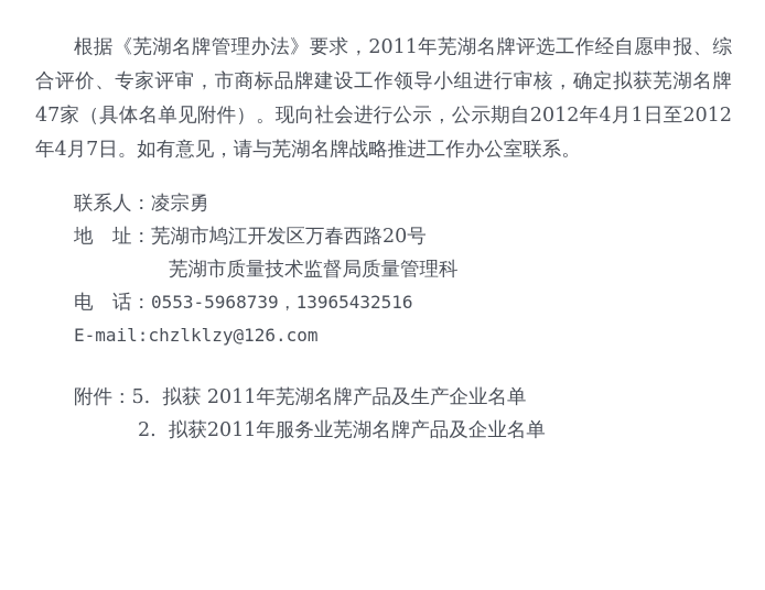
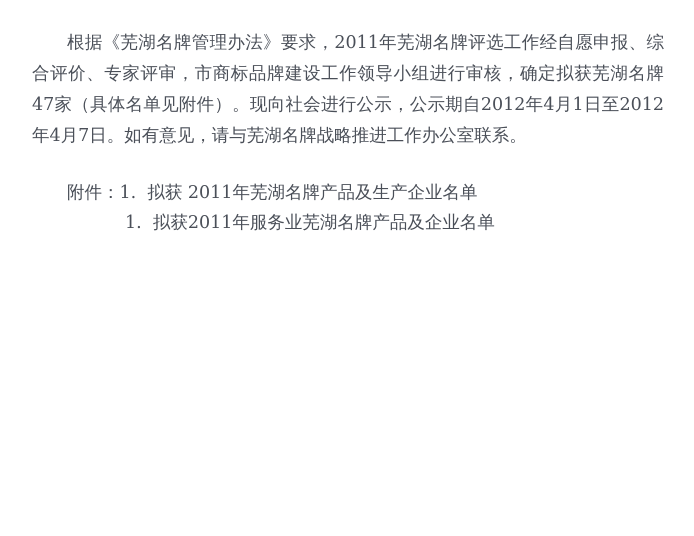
  根据《芜湖名牌管理办法》要求，2011年芜湖名牌评选工作经自愿申报、综合评价、专家评审，市商标品牌建设工作领导小组进行审核，确定拟获芜湖名牌47家（具体名单见附件）。现向社会进行公示，公示期自2012年4月1日至2012年4月7日。如有意见，请与芜湖名牌战略推进工作办公室联系。
- 联系人：凌宗勇
- 地 址：芜湖市鸠江开发区万春西路20号
- 芜湖市质量技术监督局质量管理科
- 电 话：0553-5968739，13965432516
- E-mail:chzlklzy@126.com
- 附件：5. 拟获 2011年芜湖名牌产品及生产企业名单
+ 附件：1. 拟获 2011年芜湖名牌产品及生产企业名单
- 2. 拟获2011年服务业芜湖名牌产品及企业名单
+ 1. 拟获2011年服务业芜湖名牌产品及企业名单
